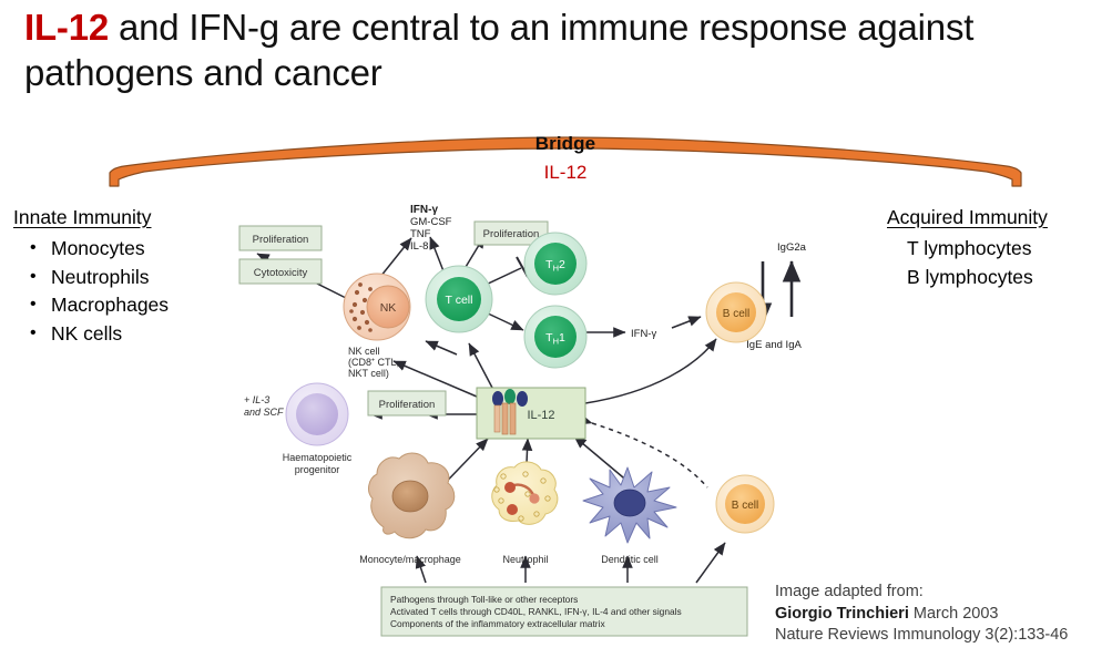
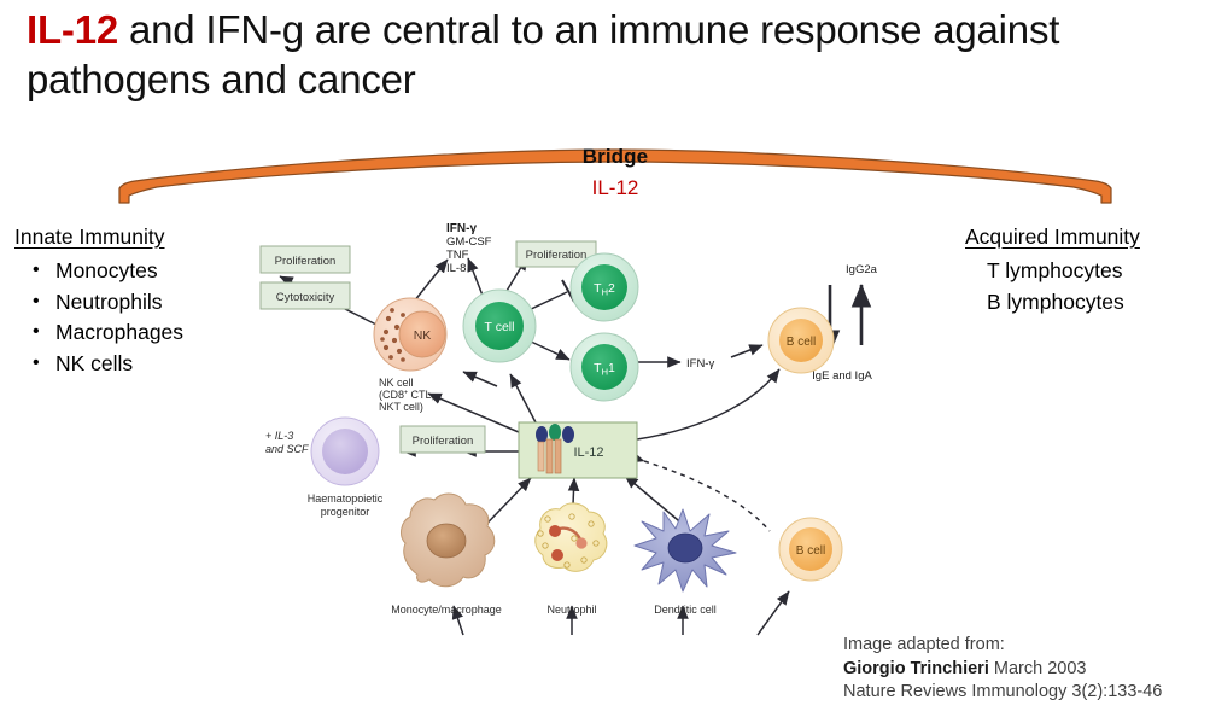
  IL-12 and IFN-g are central to an immune response against pathogens and cancer
  Bridge
  IL-12
  Innate Immunity
  Monocytes
  Neutrophils
  Macrophages
  NK cells
  Acquired Immunity
  T lymphocytes
  B lymphocytes
  Proliferation
  Cytotoxicity
  Proliferation
  Proliferation
  IFN-γ
  GM-CSF
  TNF
  IL-8
  NK
  NK cell
  (CD8⁺ CTL,
  NKT cell)
  T cell
  TH2
  TH1
  IFN-γ
  B cell
  IgG2a
  IgE and IgA
  + IL-3
  and SCF
  Haematopoietic
  progenitor
  IL-12
  Monocyte/macrophage
  Neutrophil
  Dendritic cell
  B cell
- Pathogens through Toll-like or other receptors
- Activated T cells through CD40L, RANKL, IFN-γ, IL-4 and other signals
- Components of the inflammatory extracellular matrix
  Image adapted from:
  Giorgio Trinchieri March 2003
  Nature Reviews Immunology 3(2):133-46
